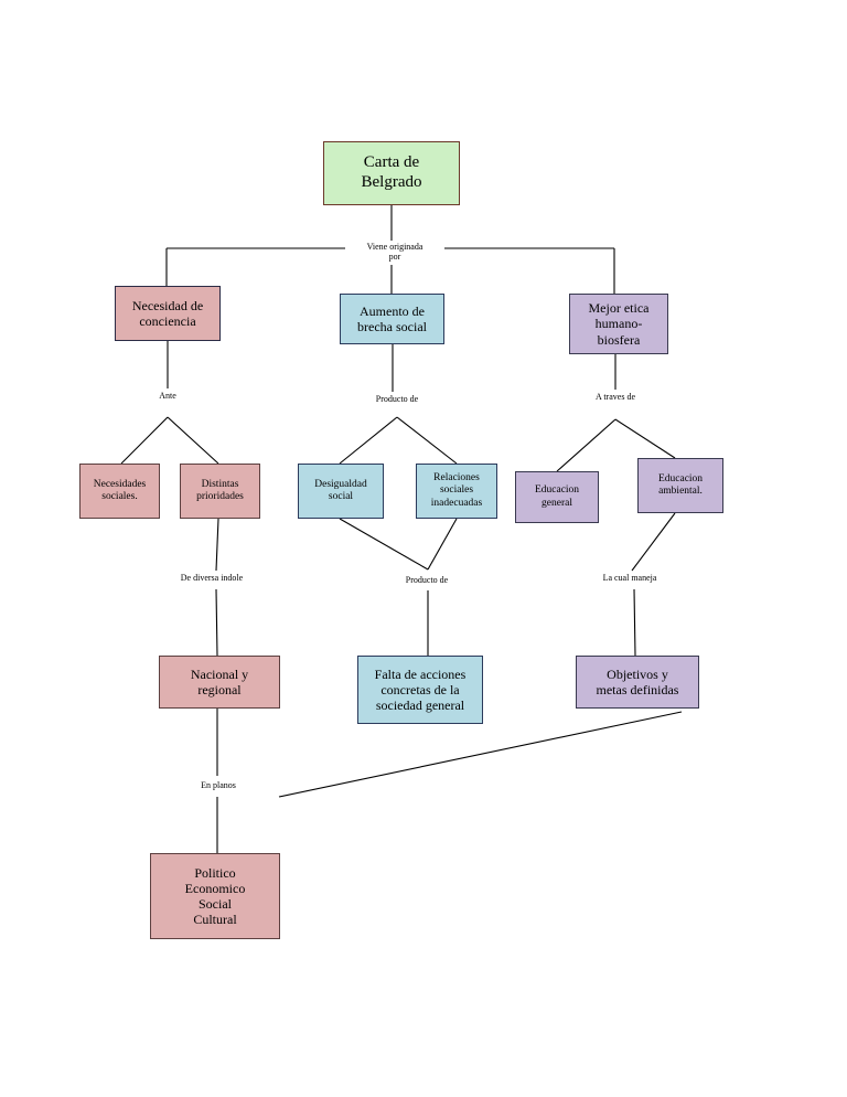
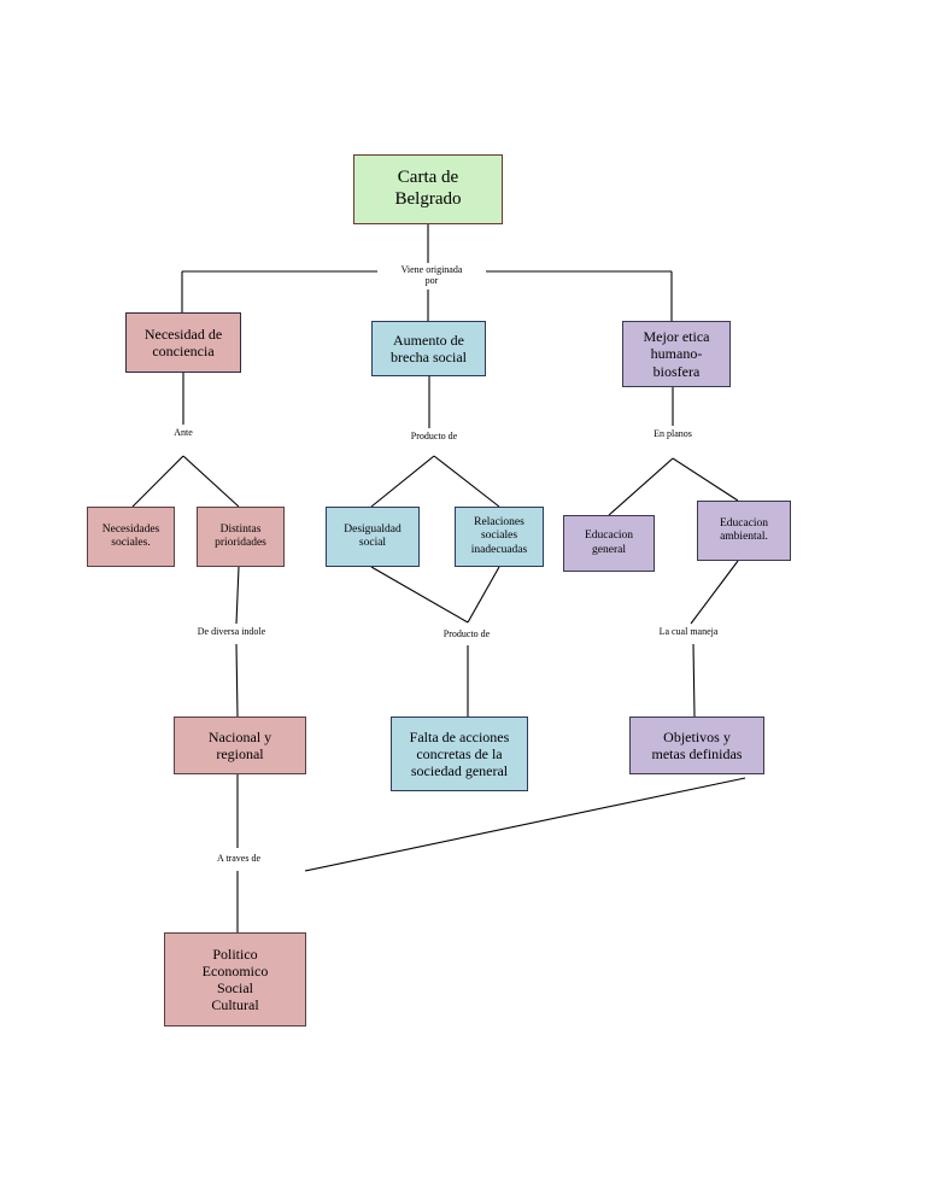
  Carta de
  Belgrado
  Necesidad de
  conciencia
  Aumento de
  brecha social
  Mejor etica
  humano-
  biosfera
  Necesidades
  sociales.
  Distintas
  prioridades
  Desigualdad
  social
  Relaciones
  sociales
  inadecuadas
  Educacion
  general
  Educacion
  ambiental.
  Nacional y
  regional
  Falta de acciones
  concretas de la
  sociedad general
  Objetivos y
  metas definidas
  Politico
  Economico
  Social
  Cultural
  Viene originada
  por
  Ante
  Producto de
- A traves de
+ En planos
  De diversa indole
  Producto de
  La cual maneja
- En planos
+ A traves de
